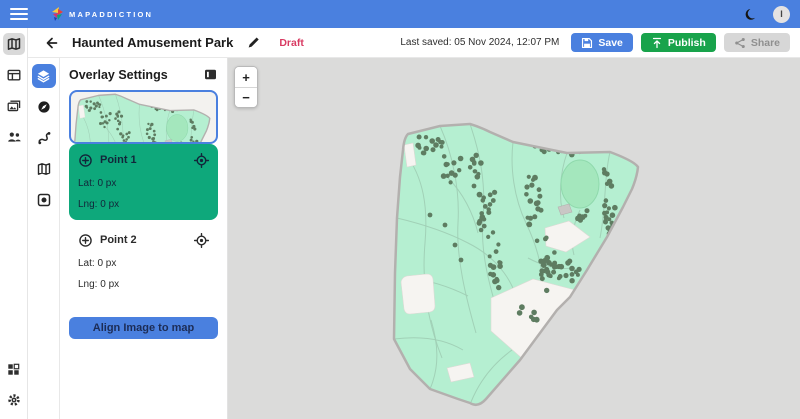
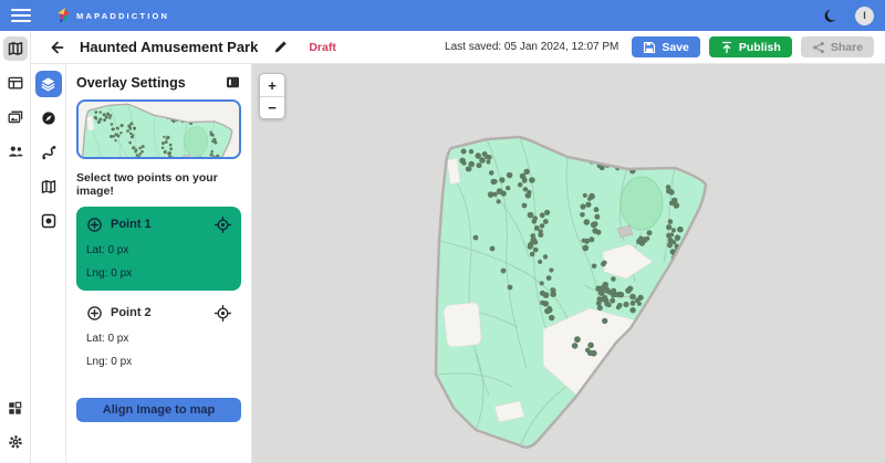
  MAPADDICTION
  I
  Haunted Amusement Park
  Draft
- Last saved: 05 Nov 2024, 12:07 PM
+ Last saved: 05 Jan 2024, 12:07 PM
  Save
  Publish
  Share
  Overlay Settings
+ Select two points on your image!
  Point 1
  Lat: 0 px
  Lng: 0 px
  Point 2
  Lat: 0 px
  Lng: 0 px
  Align Image to map
  +
  −
